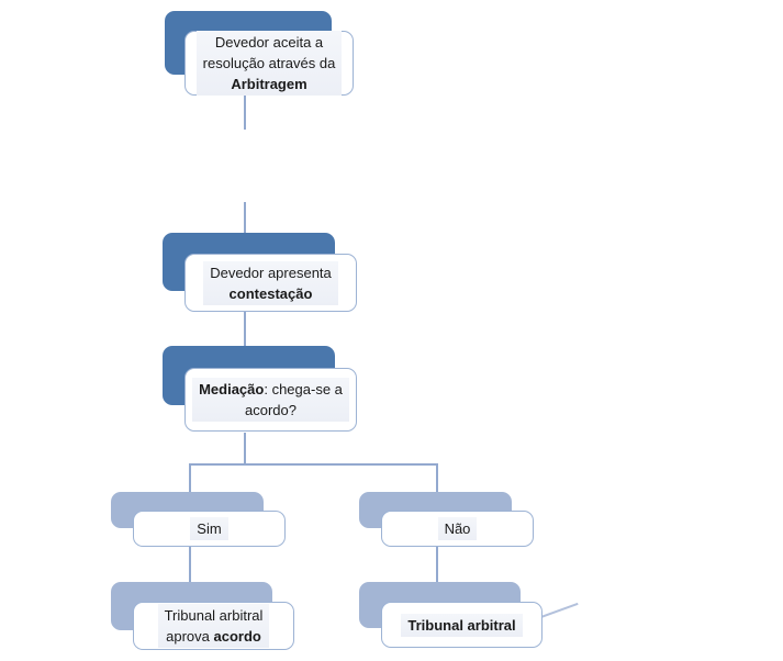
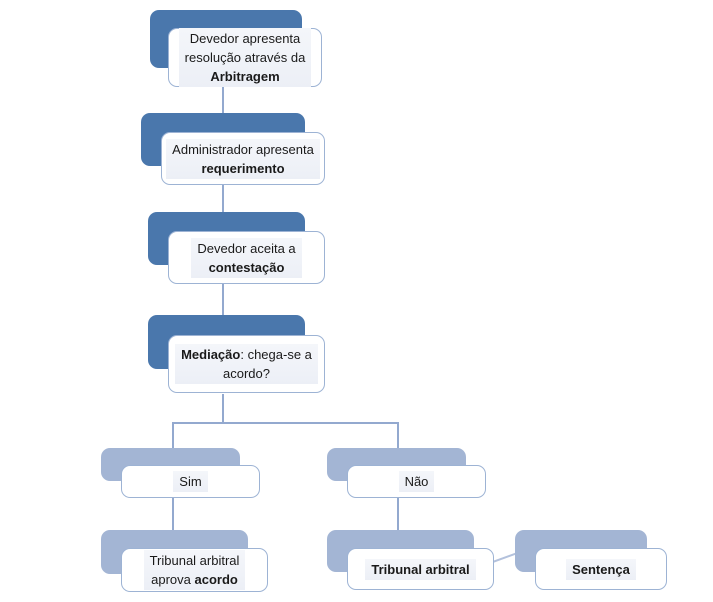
- Devedor aceita a
+ Devedor apresenta
  resolução através da
  Arbitragem
+ Administrador apresenta
+ requerimento
- Devedor apresenta
+ Devedor aceita a
  contestação
  Mediação: chega-se a
  acordo?
  Sim
  Não
  Tribunal arbitral
  aprova acordo
  Tribunal arbitral
+ Sentença
